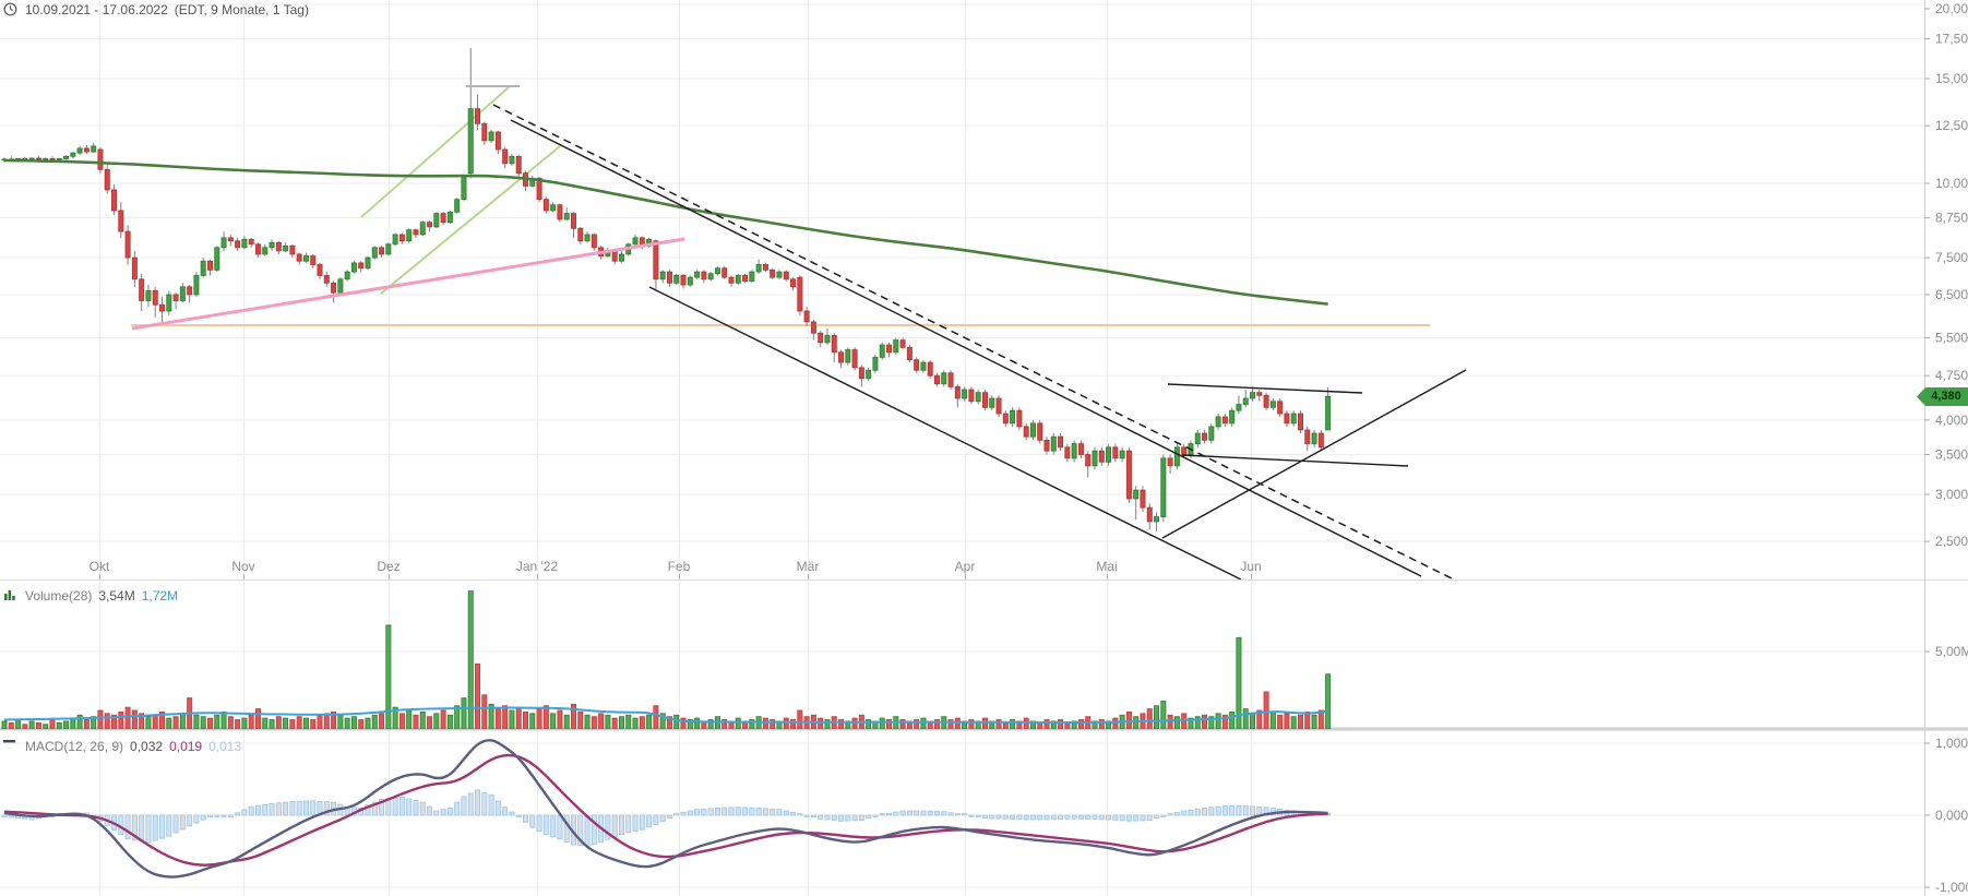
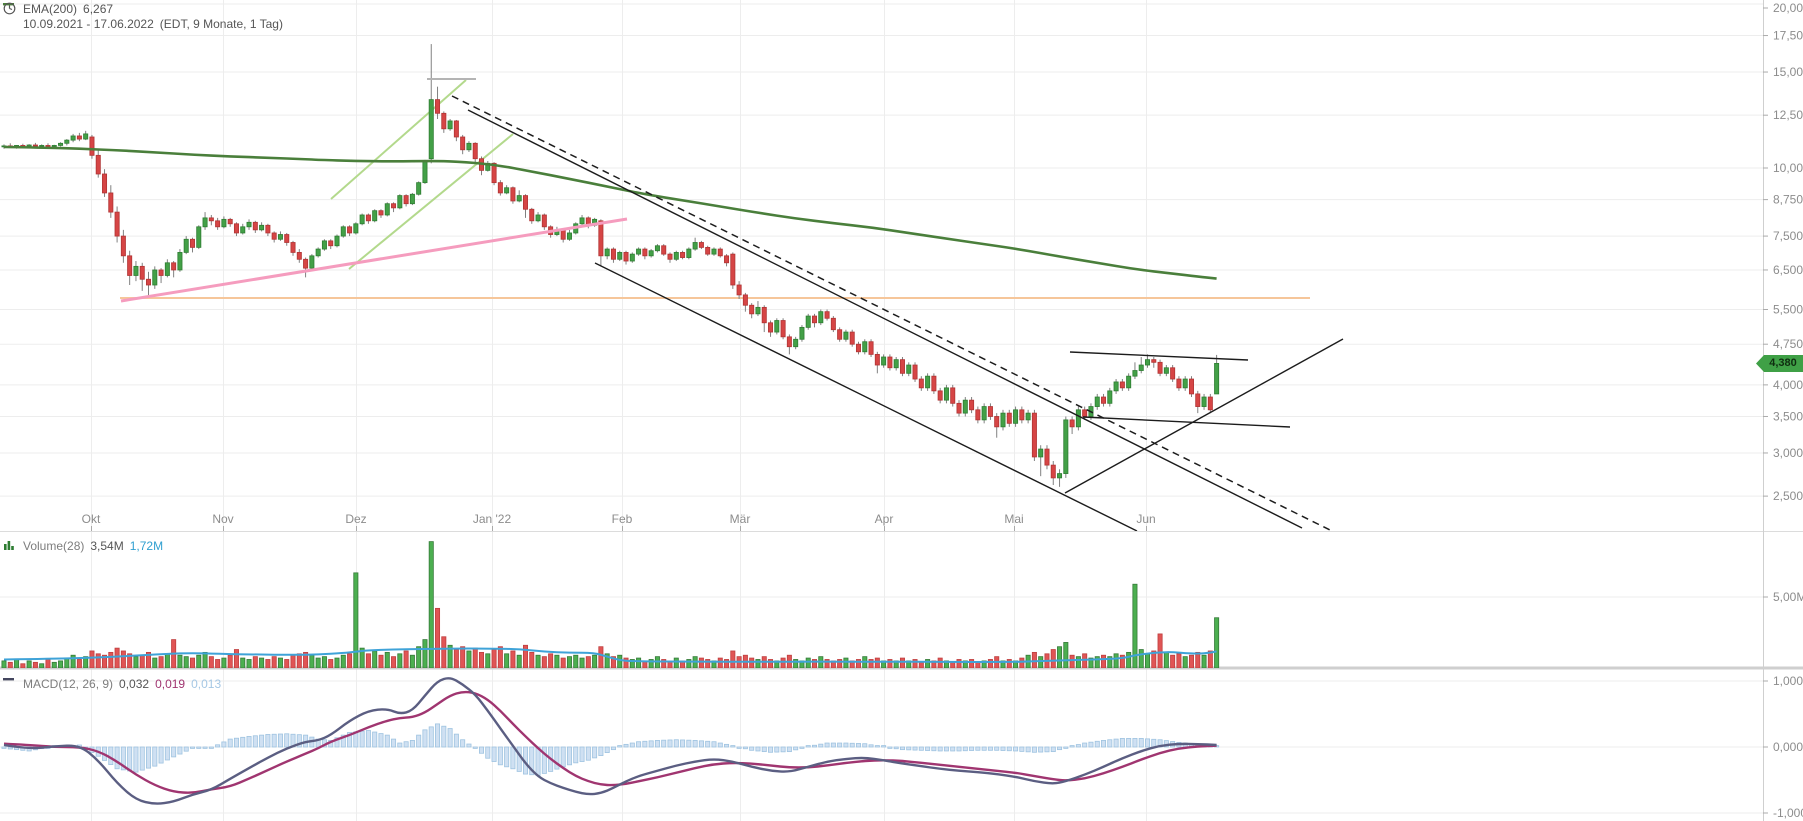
  20,00
  17,50
  15,00
  12,50
  10,00
  8,750
  7,500
  6,500
  5,500
  4,750
  4,000
  3,500
  3,000
  2,500
  5,00M
  1,000
  0,000
  -1,00
  Okt
  Nov
  Dez
  Jan '22
  Feb
  Mär
  Apr
  Mai
  Jun
+ EMA(200)
+ 6,267
  10.09.2021 - 17.06.2022
  (EDT, 9 Monate, 1 Tag)
  Volume(28)
  3,54M
  1,72M
  MACD(12, 26, 9)
  0,032
  0,019
  0,013
  4,380
